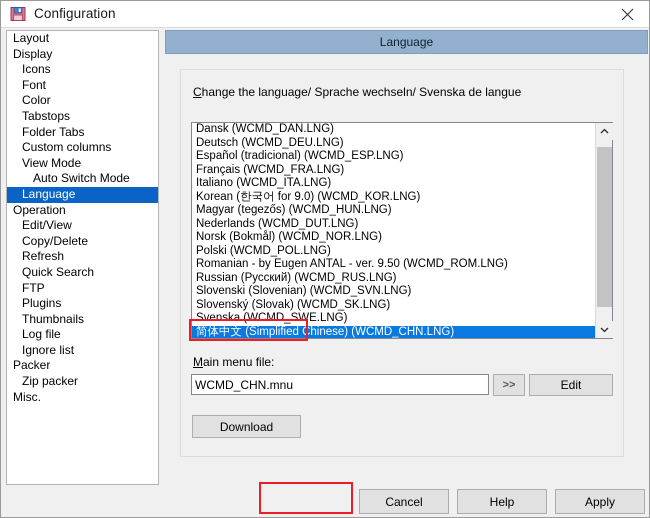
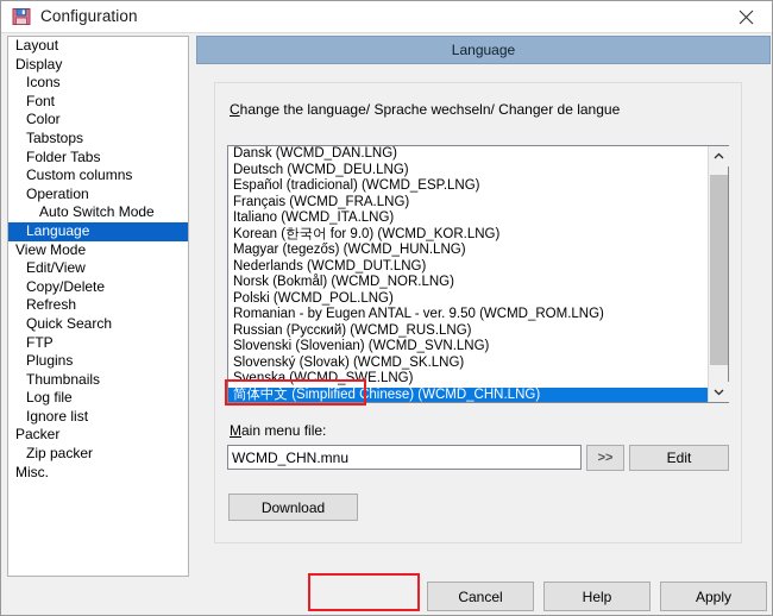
  Configuration
  Layout
  Display
  Icons
  Font
  Color
  Tabstops
  Folder Tabs
  Custom columns
- View Mode
+ Operation
  Auto Switch Mode
  Language
- Operation
+ View Mode
  Edit/View
  Copy/Delete
  Refresh
  Quick Search
  FTP
  Plugins
  Thumbnails
  Log file
  Ignore list
  Packer
  Zip packer
  Misc.
  Language
- Change the language/ Sprache wechseln/ Svenska de langue
+ Change the language/ Sprache wechseln/ Changer de langue
  Dansk (WCMD_DAN.LNG)
  Deutsch (WCMD_DEU.LNG)
  Español (tradicional) (WCMD_ESP.LNG)
  Français (WCMD_FRA.LNG)
  Italiano (WCMD_ITA.LNG)
  Korean (한국어 for 9.0) (WCMD_KOR.LNG)
  Magyar (tegezős) (WCMD_HUN.LNG)
  Nederlands (WCMD_DUT.LNG)
  Norsk (Bokmål) (WCMD_NOR.LNG)
  Polski (WCMD_POL.LNG)
  Romanian - by Eugen ANTAL - ver. 9.50 (WCMD_ROM.LNG)
  Russian (Русский) (WCMD_RUS.LNG)
  Slovenski (Slovenian) (WCMD_SVN.LNG)
  Slovenský (Slovak) (WCMD_SK.LNG)
  Svenska (WCMD_SWE.LNG)
  简体中文 (Simplified Chinese) (WCMD_CHN.LNG)
  Main menu file:
  WCMD_CHN.mnu
  >>
  Edit
  Download
  Cancel
  Help
  Apply
